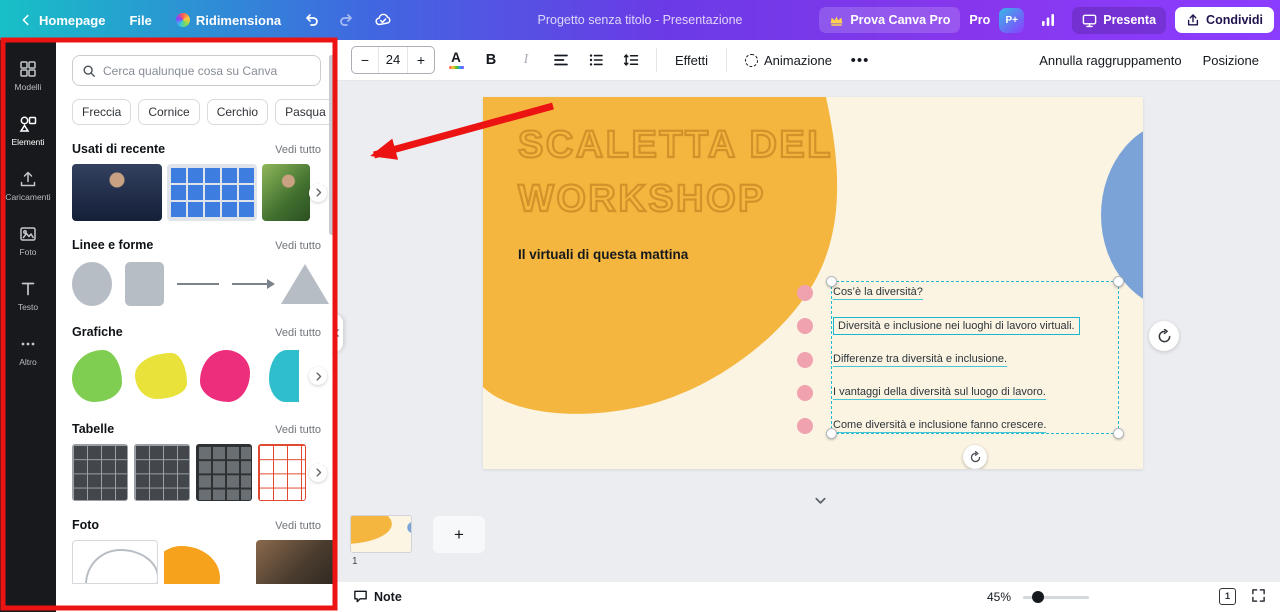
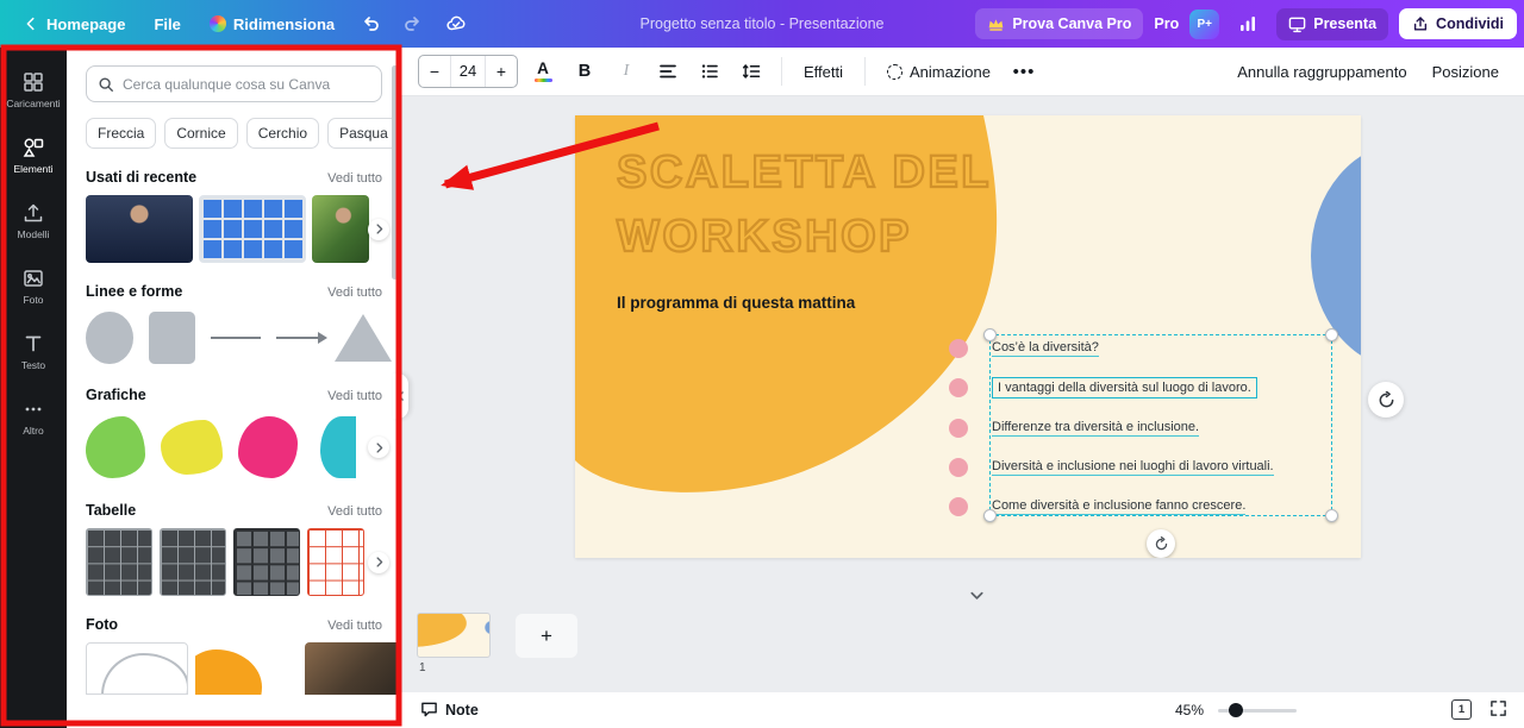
  Homepage
  File
  Ridimensiona
  Progetto senza titolo - Presentazione
  Prova Canva Pro
  Pro
  P+
  Presenta
  Condividi
  −
  24
  +
  A
  B
  I
  Effetti
  Animazione
  •••
  Annulla raggruppamento
  Posizione
- Modelli
+ Caricamenti
  Elementi
- Caricamenti
+ Modelli
  Foto
  Testo
  Altro
  Cerca qualunque cosa su Canva
  Freccia
  Cornice
  Cerchio
  Pasqua
  Usati di recente
  Vedi tutto
  Linee e forme
  Vedi tutto
  Grafiche
  Vedi tutto
  Tabelle
  Vedi tutto
  Foto
  Vedi tutto
  SCALETTA DEL
  WORKSHOP
- Il virtuali di questa mattina
+ Il programma di questa mattina
  Cos’è la diversità?
- Diversità e inclusione nei luoghi di lavoro virtuali.
+ I vantaggi della diversità sul luogo di lavoro.
  Differenze tra diversità e inclusione.
- I vantaggi della diversità sul luogo di lavoro.
+ Diversità e inclusione nei luoghi di lavoro virtuali.
  Come diversità e inclusione fanno crescere.
  1
  +
  Note
  45%
  1
